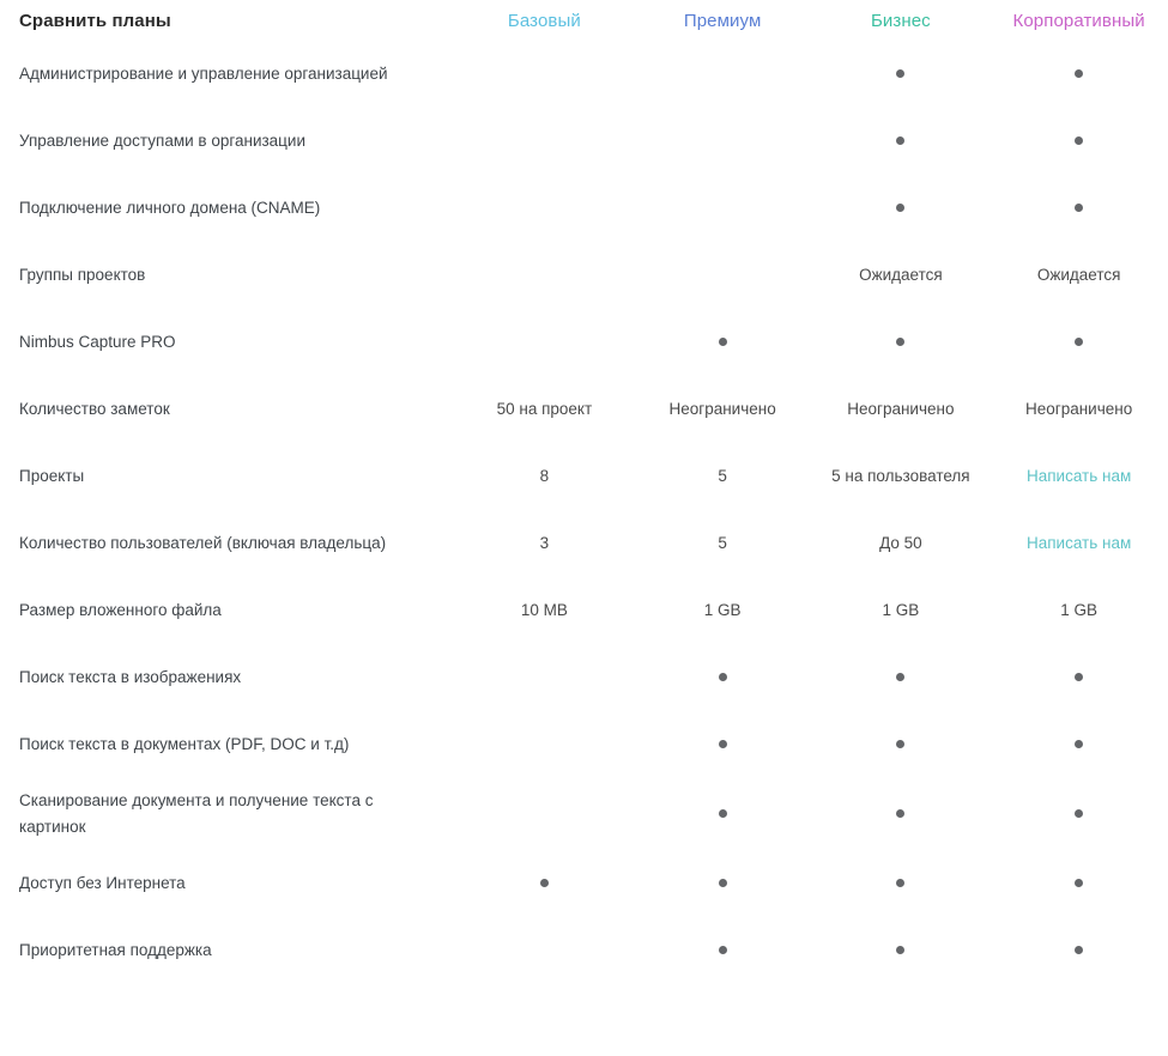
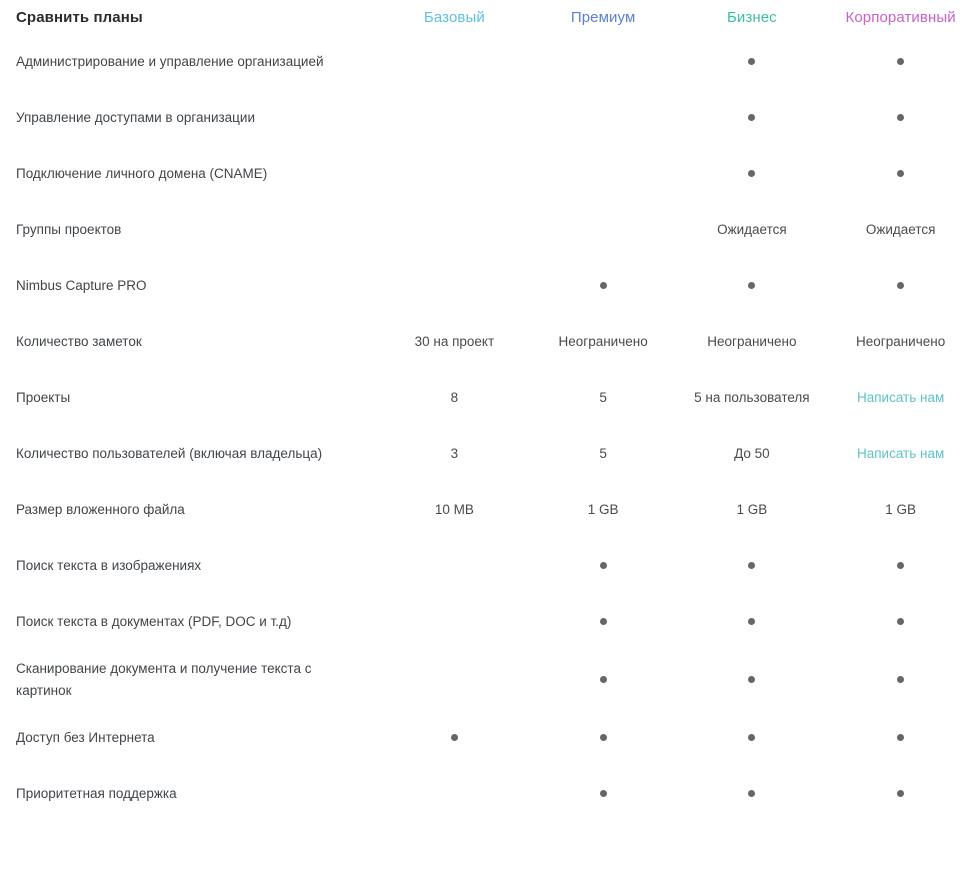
  Сравнить планы	Базовый	Премиум	Бизнес	Корпоративный
  Администрирование и управление организацией
  Управление доступами в организации
  Подключение личного домена (CNAME)
  Группы проектов			Ожидается	Ожидается
  Nimbus Capture PRO
- Количество заметок	50 на проект	Неограничено	Неограничено	Неограничено
+ Количество заметок	30 на проект	Неограничено	Неограничено	Неограничено
  Проекты	8	5	5 на пользователя	Написать нам
  Количество пользователей (включая владельца)	3	5	До 50	Написать нам
  Размер вложенного файла	10 MB	1 GB	1 GB	1 GB
  Поиск текста в изображениях
  Поиск текста в документах (PDF, DOC и т.д)
  Сканирование документа и получение текста с картинок
  Доступ без Интернета
  Приоритетная поддержка
